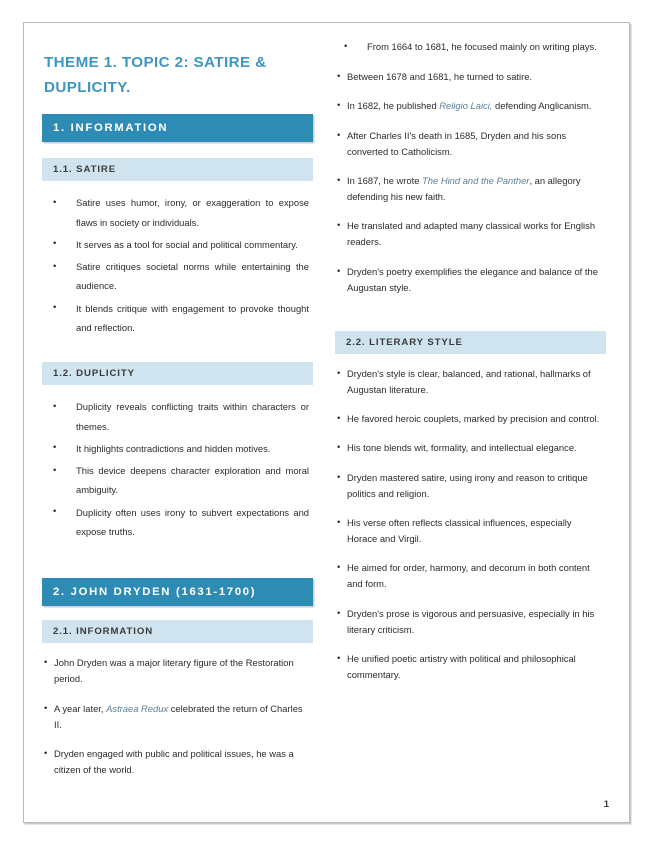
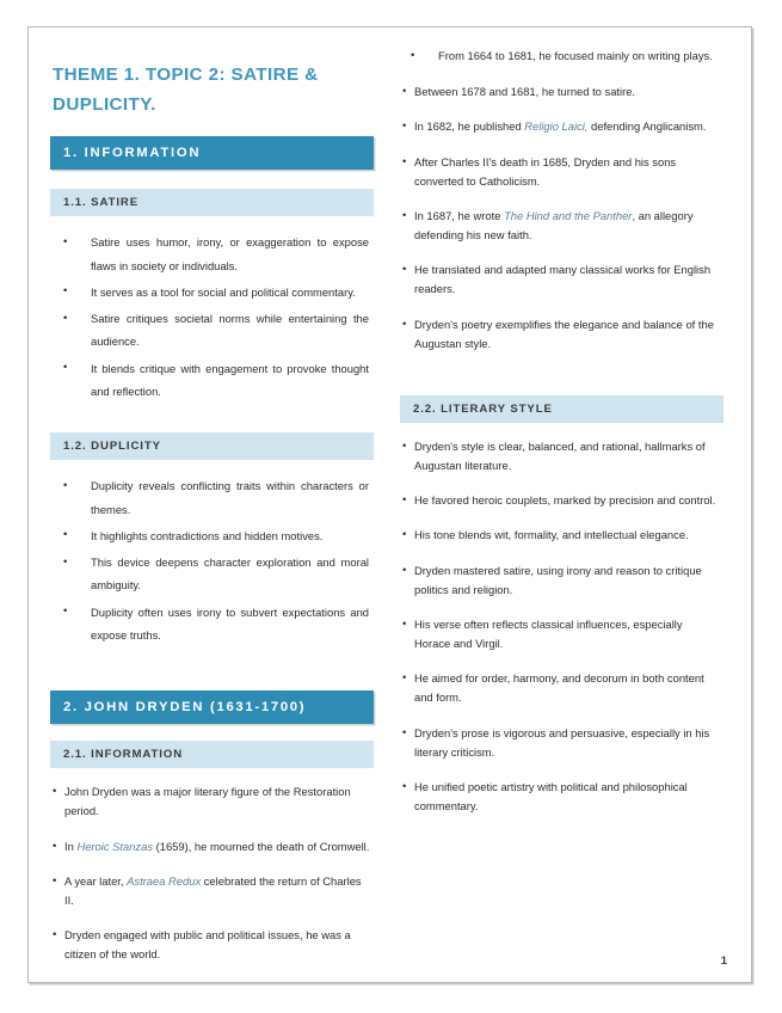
  THEME 1. TOPIC 2: SATIRE & DUPLICITY.
  1. INFORMATION
  1.1. SATIRE
  Satire uses humor, irony, or exaggeration to expose flaws in society or individuals.
  It serves as a tool for social and political commentary.
  Satire critiques societal norms while entertaining the audience.
  It blends critique with engagement to provoke thought and reflection.
  1.2. DUPLICITY
  Duplicity reveals conflicting traits within characters or themes.
  It highlights contradictions and hidden motives.
  This device deepens character exploration and moral ambiguity.
  Duplicity often uses irony to subvert expectations and expose truths.
  2. JOHN DRYDEN (1631-1700)
  2.1. INFORMATION
  John Dryden was a major literary figure of the Restoration period.
+ In Heroic Stanzas (1659), he mourned the death of Cromwell.
  A year later, Astraea Redux celebrated the return of Charles II.
  Dryden engaged with public and political issues, he was a citizen of the world.
  From 1664 to 1681, he focused mainly on writing plays.
  Between 1678 and 1681, he turned to satire.
  In 1682, he published Religio Laici, defending Anglicanism.
  After Charles II's death in 1685, Dryden and his sons converted to Catholicism.
  In 1687, he wrote The Hind and the Panther, an allegory defending his new faith.
  He translated and adapted many classical works for English readers.
  Dryden's poetry exemplifies the elegance and balance of the Augustan style.
  2.2. LITERARY STYLE
  Dryden's style is clear, balanced, and rational, hallmarks of Augustan literature.
  He favored heroic couplets, marked by precision and control.
  His tone blends wit, formality, and intellectual elegance.
  Dryden mastered satire, using irony and reason to critique politics and religion.
  His verse often reflects classical influences, especially Horace and Virgil.
  He aimed for order, harmony, and decorum in both content and form.
  Dryden's prose is vigorous and persuasive, especially in his literary criticism.
  He unified poetic artistry with political and philosophical commentary.
  1
